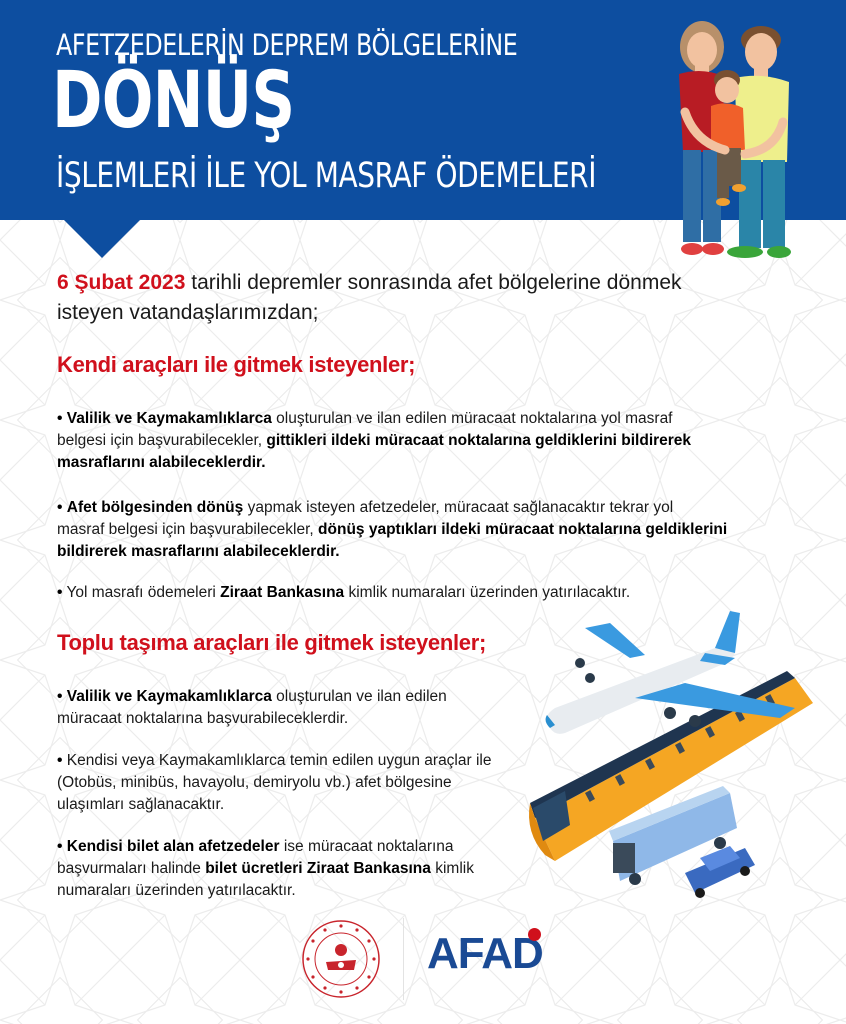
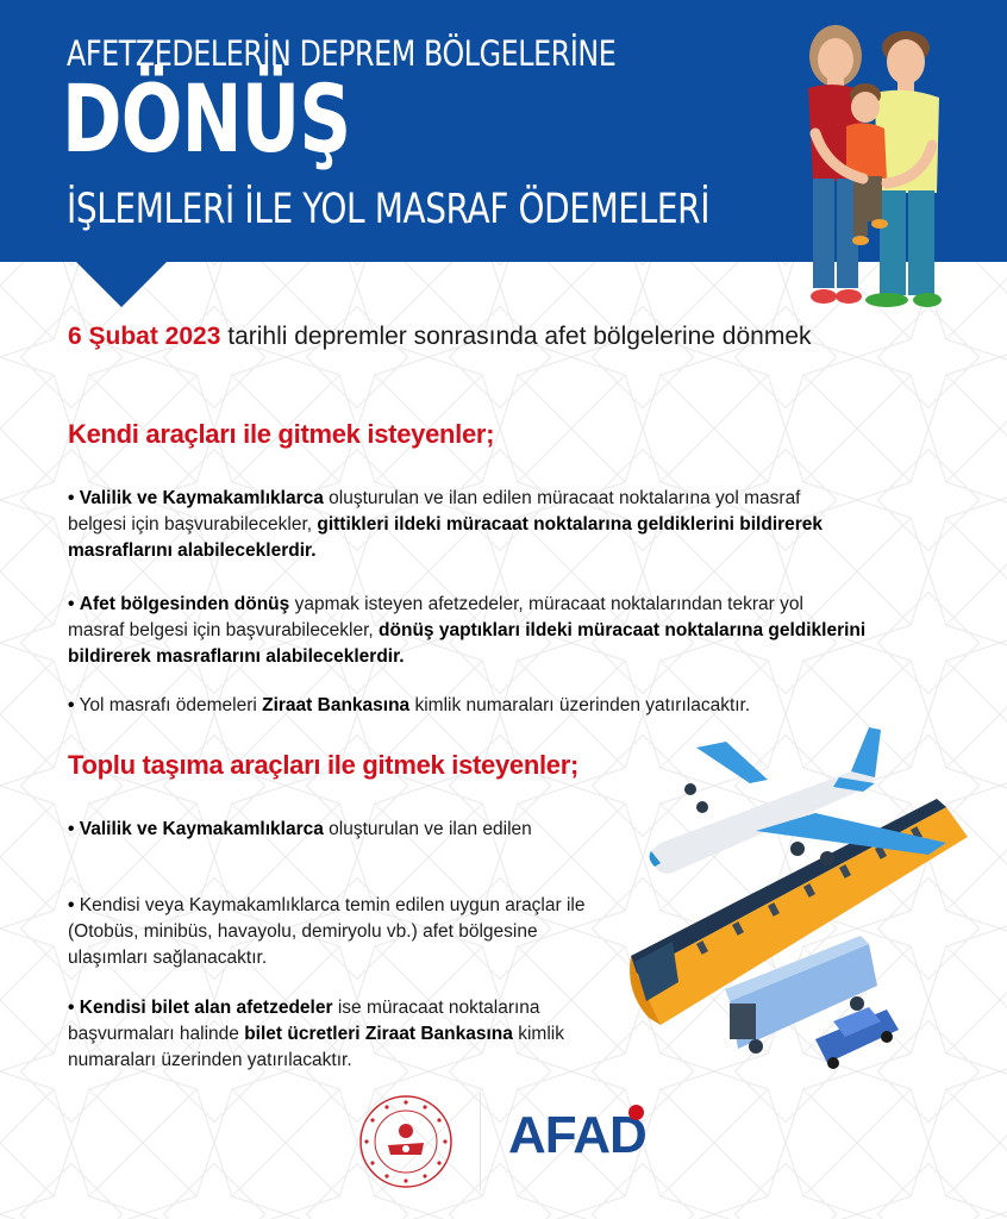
  AFETZEDELERİN DEPREM BÖLGELERİNE
  DÖNÜŞ
  İŞLEMLERİ İLE YOL MASRAF ÖDEMELERİ
  6 Şubat 2023 tarihli depremler sonrasında afet bölgelerine dönmek
- isteyen vatandaşlarımızdan;
  Kendi araçları ile gitmek isteyenler;
  • Valilik ve Kaymakamlıklarca oluşturulan ve ilan edilen müracaat noktalarına yol masraf
  belgesi için başvurabilecekler, gittikleri ildeki müracaat noktalarına geldiklerini bildirerek
  masraflarını alabileceklerdir.
- • Afet bölgesinden dönüş yapmak isteyen afetzedeler, müracaat sağlanacaktır tekrar yol
+ • Afet bölgesinden dönüş yapmak isteyen afetzedeler, müracaat noktalarından tekrar yol
  masraf belgesi için başvurabilecekler, dönüş yaptıkları ildeki müracaat noktalarına geldiklerini
  bildirerek masraflarını alabileceklerdir.
  • Yol masrafı ödemeleri Ziraat Bankasına kimlik numaraları üzerinden yatırılacaktır.
  Toplu taşıma araçları ile gitmek isteyenler;
  • Valilik ve Kaymakamlıklarca oluşturulan ve ilan edilen
- müracaat noktalarına başvurabileceklerdir.
  • Kendisi veya Kaymakamlıklarca temin edilen uygun araçlar ile
  (Otobüs, minibüs, havayolu, demiryolu vb.) afet bölgesine
  ulaşımları sağlanacaktır.
  • Kendisi bilet alan afetzedeler ise müracaat noktalarına
  başvurmaları halinde bilet ücretleri Ziraat Bankasına kimlik
  numaraları üzerinden yatırılacaktır.
  AFAD
